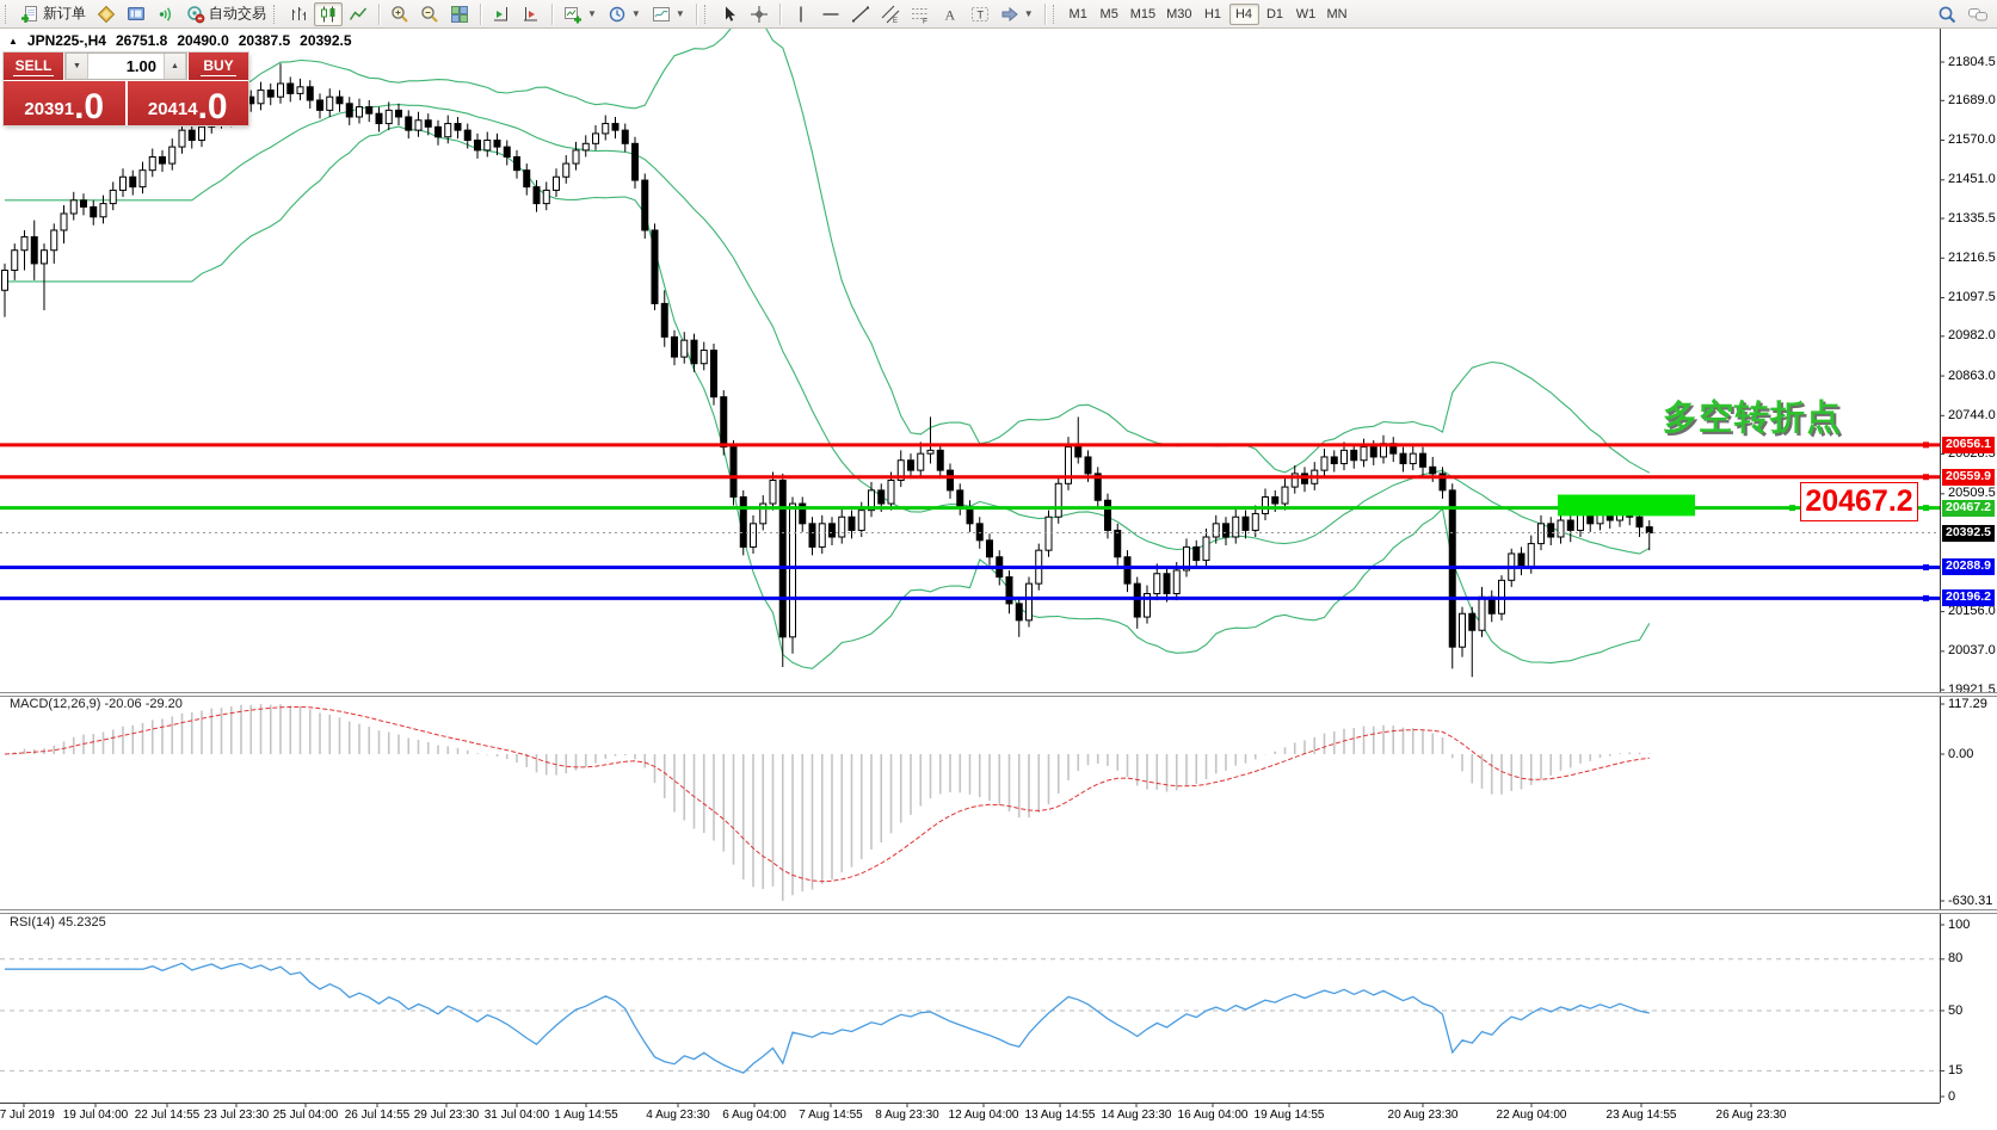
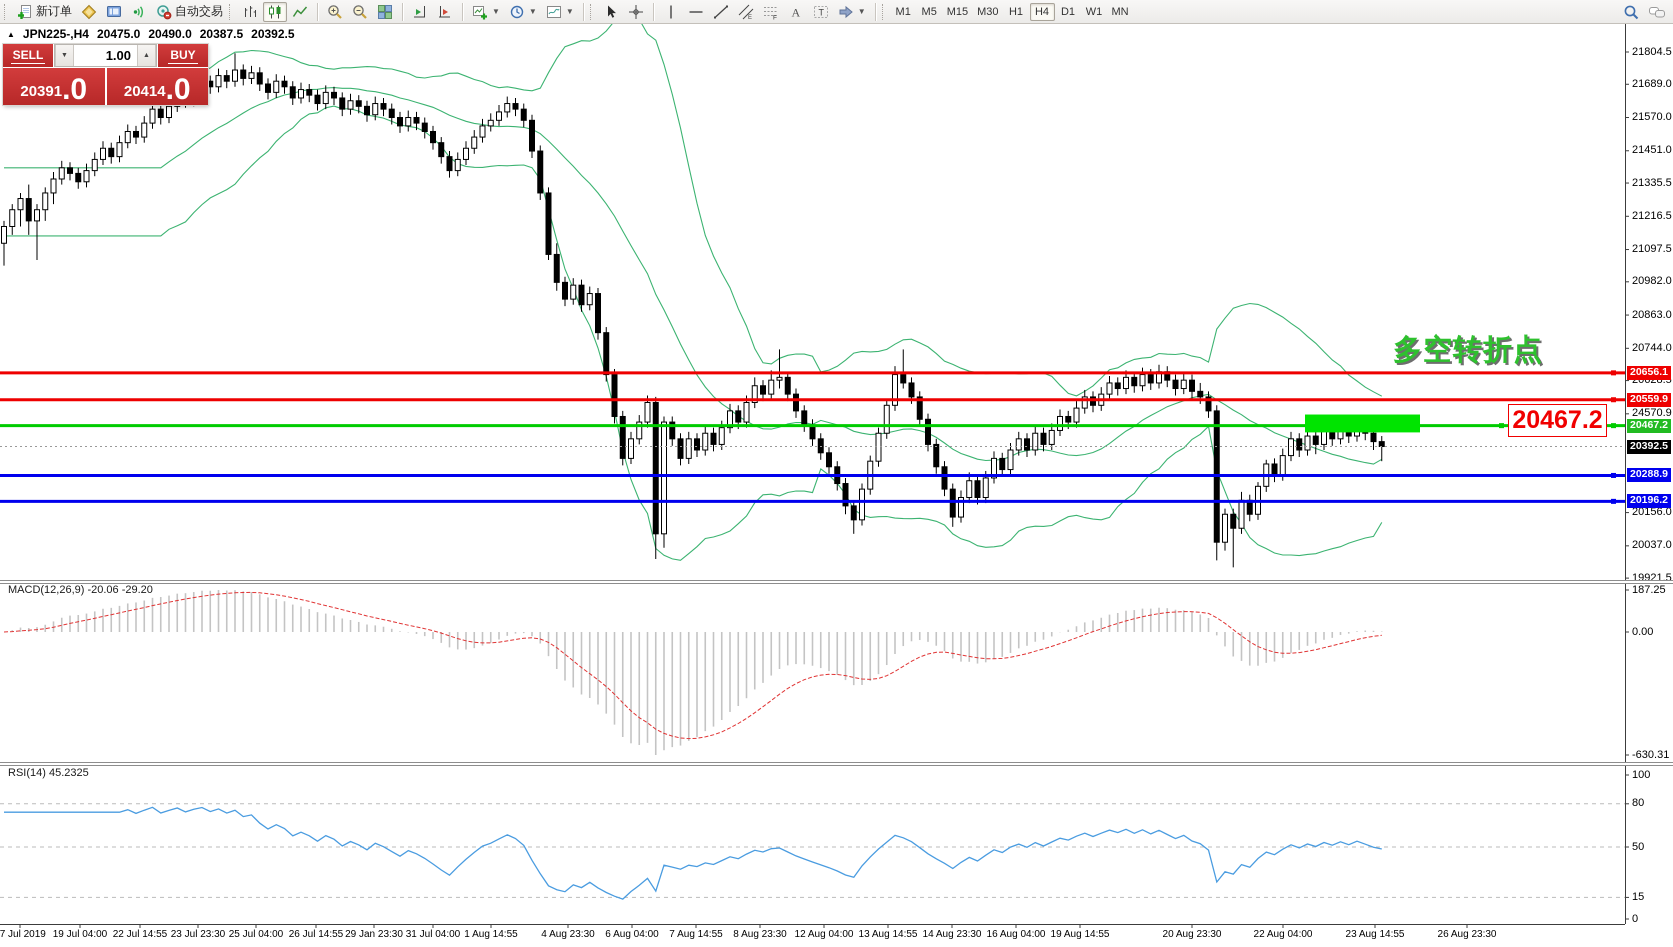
  新订单
  自动交易
  ▼
  ▼
  ▼
  A
  T
  ▼
  M1
  M5
  M15
  M30
  H1
  H4
  D1
  W1
  MN
  ▲
  JPN225-,H4
- 26751.8
+ 20475.0
  20490.0
  20387.5
  20392.5
  SELL
  1.00
  BUY
  20391
  .0
  20414
  .0
  MACD(12,26,9) -20.06 -29.20
  RSI(14) 45.2325
  多空转折点
  20467.2
  21804.5
  21689.0
  21570.0
  21451.0
  21335.5
  21216.5
  21097.5
  20982.0
  20863.0
  20744.0
  20628.5
- 20509.5
+ 24570.9
  20156.0
  20037.0
  19921.5
  20656.1
  20559.9
  20467.2
  20392.5
  20288.9
  20196.2
- 117.29
+ 187.25
  0.00
  -630.31
  100
  80
  50
  15
  0
  7 Jul 2019
  19 Jul 04:00
  22 Jul 14:55
  23 Jul 23:30
  25 Jul 04:00
  26 Jul 14:55
- 29 Jul 23:30
+ 29 Jan 23:30
  31 Jul 04:00
  1 Aug 14:55
  4 Aug 23:30
  6 Aug 04:00
  7 Aug 14:55
  8 Aug 23:30
  12 Aug 04:00
  13 Aug 14:55
  14 Aug 23:30
  16 Aug 04:00
  19 Aug 14:55
  20 Aug 23:30
  22 Aug 04:00
  23 Aug 14:55
  26 Aug 23:30
